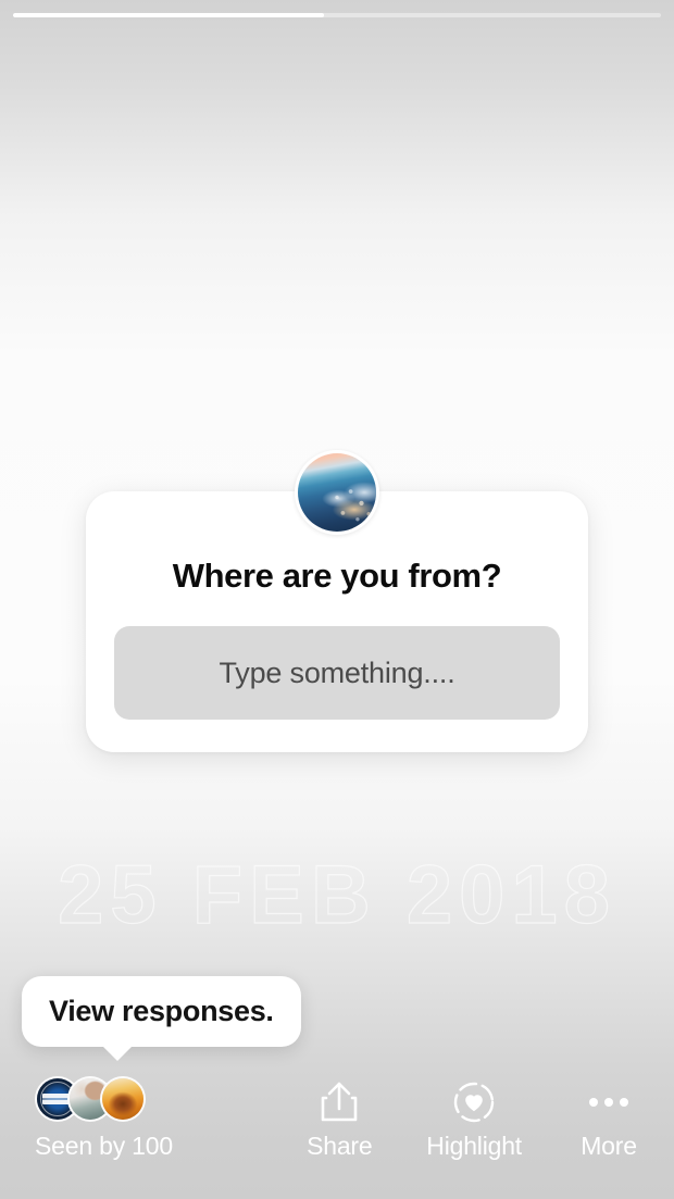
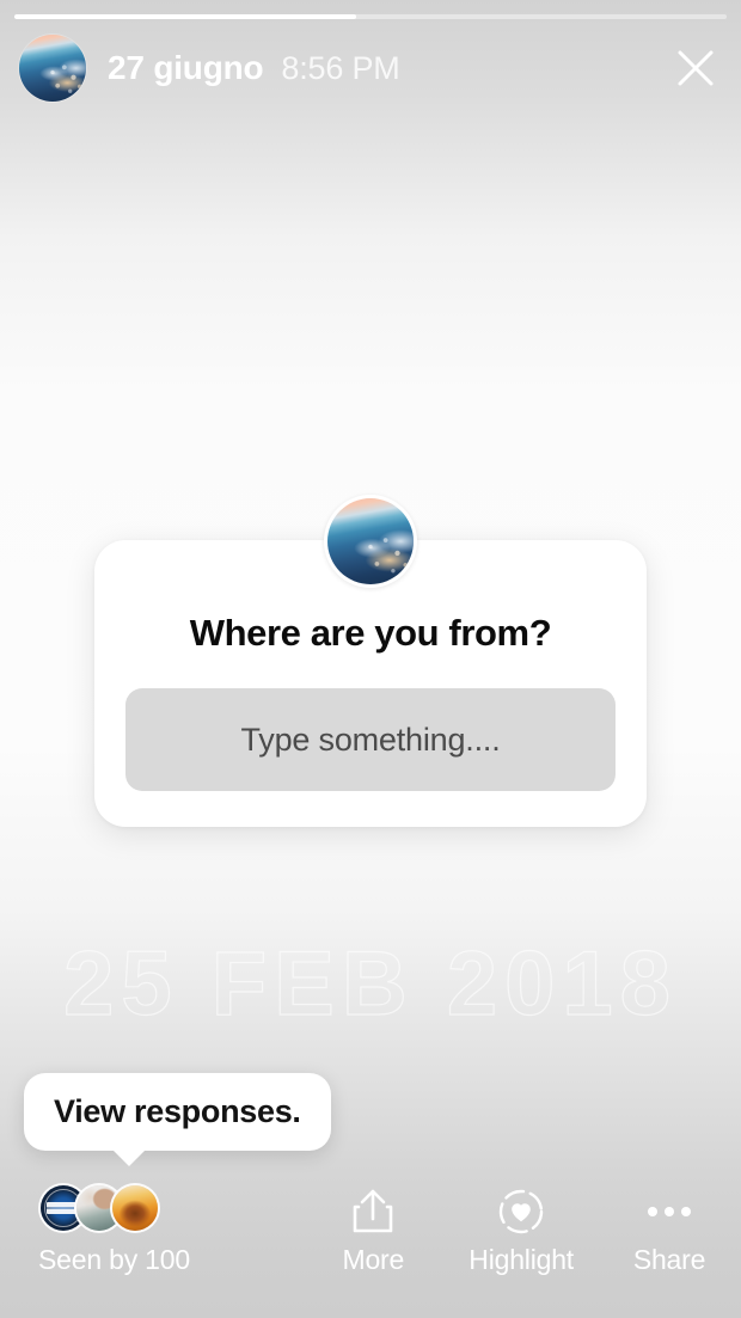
+ 27 giugno
+ 8:56 PM
  Where are you from?
  Type something....
  View responses.
  Seen by 100
- Share
+ More
  Highlight
- More
+ Share
